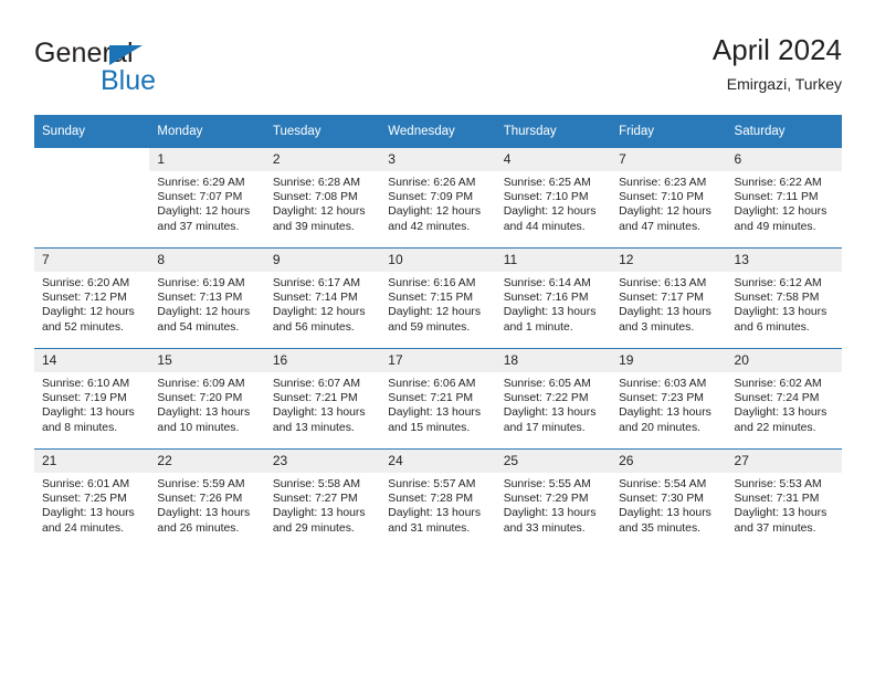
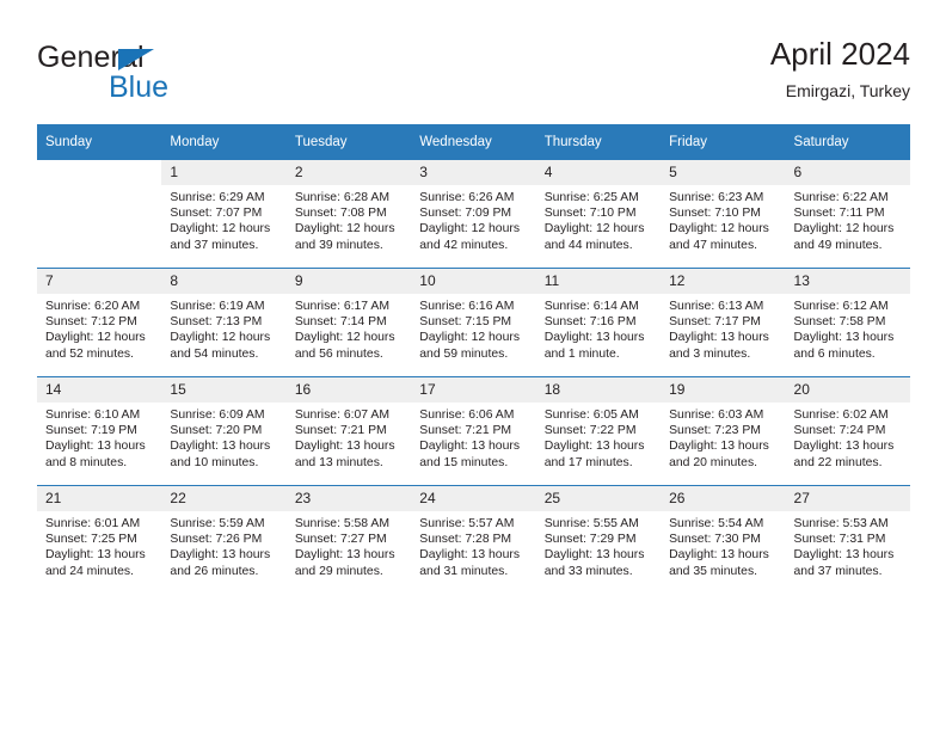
  General
  Blue
  April 2024
  Emirgazi, Turkey
  Sunday	Monday	Tuesday	Wednesday	Thursday	Friday	Saturday
- 	1Sunrise: 6:29 AMSunset: 7:07 PMDaylight: 12 hoursand 37 minutes.	2Sunrise: 6:28 AMSunset: 7:08 PMDaylight: 12 hoursand 39 minutes.	3Sunrise: 6:26 AMSunset: 7:09 PMDaylight: 12 hoursand 42 minutes.	4Sunrise: 6:25 AMSunset: 7:10 PMDaylight: 12 hoursand 44 minutes.	7Sunrise: 6:23 AMSunset: 7:10 PMDaylight: 12 hoursand 47 minutes.	6Sunrise: 6:22 AMSunset: 7:11 PMDaylight: 12 hoursand 49 minutes.
+ 	1Sunrise: 6:29 AMSunset: 7:07 PMDaylight: 12 hoursand 37 minutes.	2Sunrise: 6:28 AMSunset: 7:08 PMDaylight: 12 hoursand 39 minutes.	3Sunrise: 6:26 AMSunset: 7:09 PMDaylight: 12 hoursand 42 minutes.	4Sunrise: 6:25 AMSunset: 7:10 PMDaylight: 12 hoursand 44 minutes.	5Sunrise: 6:23 AMSunset: 7:10 PMDaylight: 12 hoursand 47 minutes.	6Sunrise: 6:22 AMSunset: 7:11 PMDaylight: 12 hoursand 49 minutes.
  7Sunrise: 6:20 AMSunset: 7:12 PMDaylight: 12 hoursand 52 minutes.	8Sunrise: 6:19 AMSunset: 7:13 PMDaylight: 12 hoursand 54 minutes.	9Sunrise: 6:17 AMSunset: 7:14 PMDaylight: 12 hoursand 56 minutes.	10Sunrise: 6:16 AMSunset: 7:15 PMDaylight: 12 hoursand 59 minutes.	11Sunrise: 6:14 AMSunset: 7:16 PMDaylight: 13 hoursand 1 minute.	12Sunrise: 6:13 AMSunset: 7:17 PMDaylight: 13 hoursand 3 minutes.	13Sunrise: 6:12 AMSunset: 7:58 PMDaylight: 13 hoursand 6 minutes.
  14Sunrise: 6:10 AMSunset: 7:19 PMDaylight: 13 hoursand 8 minutes.	15Sunrise: 6:09 AMSunset: 7:20 PMDaylight: 13 hoursand 10 minutes.	16Sunrise: 6:07 AMSunset: 7:21 PMDaylight: 13 hoursand 13 minutes.	17Sunrise: 6:06 AMSunset: 7:21 PMDaylight: 13 hoursand 15 minutes.	18Sunrise: 6:05 AMSunset: 7:22 PMDaylight: 13 hoursand 17 minutes.	19Sunrise: 6:03 AMSunset: 7:23 PMDaylight: 13 hoursand 20 minutes.	20Sunrise: 6:02 AMSunset: 7:24 PMDaylight: 13 hoursand 22 minutes.
  21Sunrise: 6:01 AMSunset: 7:25 PMDaylight: 13 hoursand 24 minutes.	22Sunrise: 5:59 AMSunset: 7:26 PMDaylight: 13 hoursand 26 minutes.	23Sunrise: 5:58 AMSunset: 7:27 PMDaylight: 13 hoursand 29 minutes.	24Sunrise: 5:57 AMSunset: 7:28 PMDaylight: 13 hoursand 31 minutes.	25Sunrise: 5:55 AMSunset: 7:29 PMDaylight: 13 hoursand 33 minutes.	26Sunrise: 5:54 AMSunset: 7:30 PMDaylight: 13 hoursand 35 minutes.	27Sunrise: 5:53 AMSunset: 7:31 PMDaylight: 13 hoursand 37 minutes.
